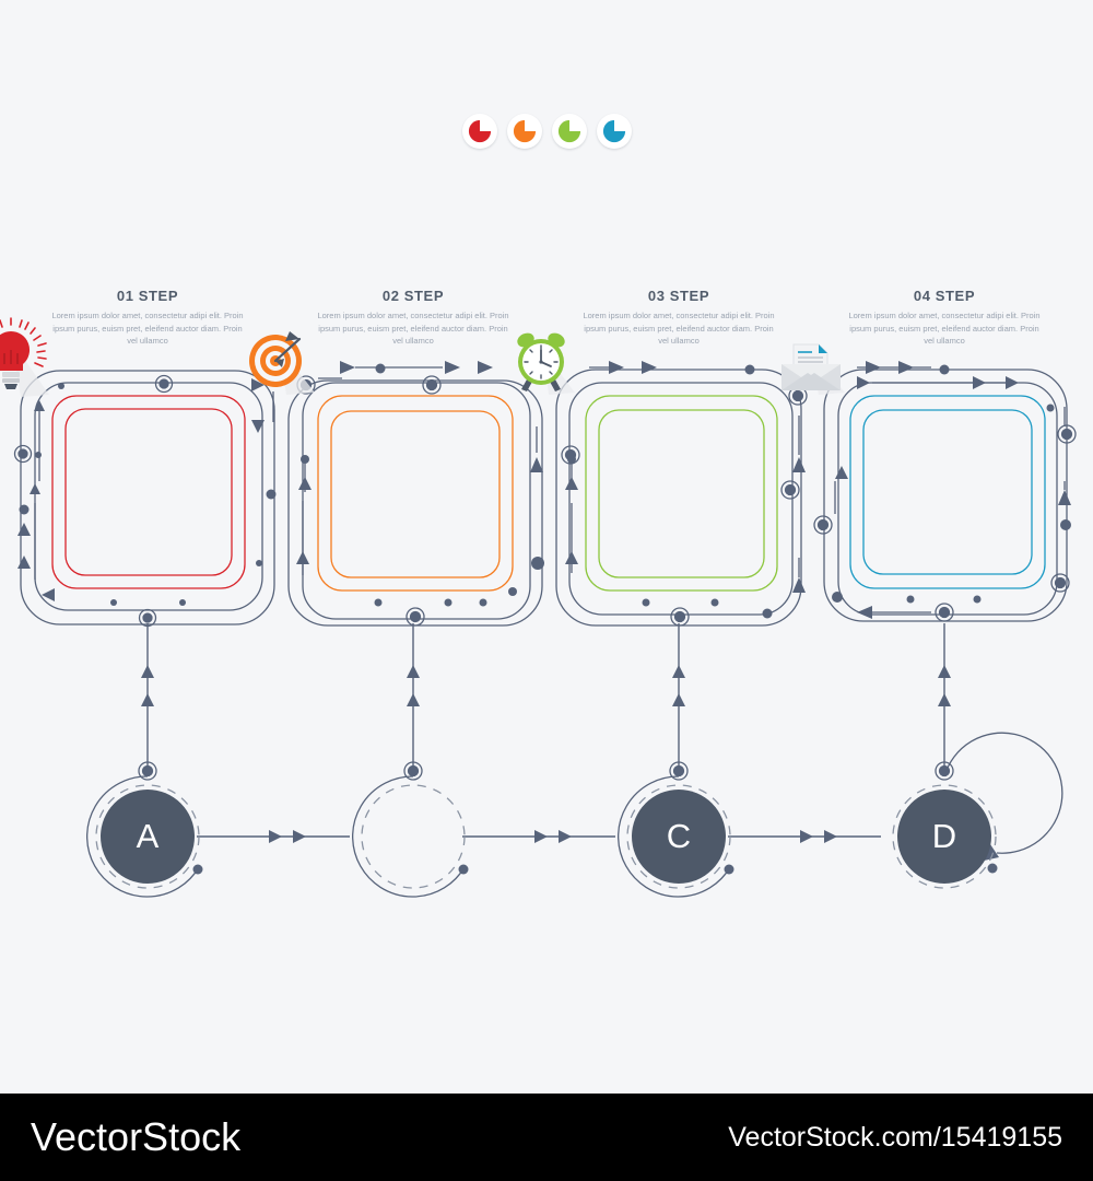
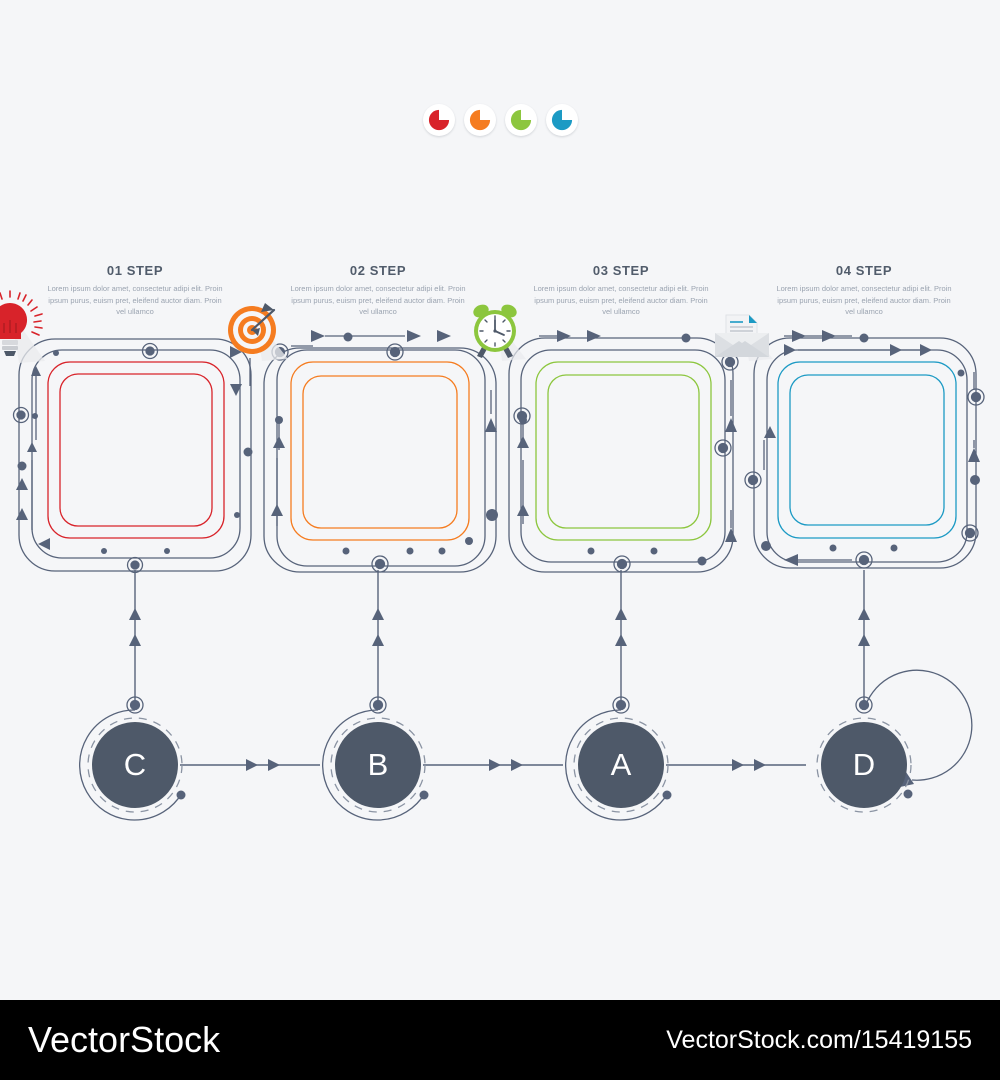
  01 STEP
  Lorem ipsum dolor amet, consectetur adipi elit. Proin ipsum purus, euism pret, eleifend auctor diam. Proin vel ullamco
  02 STEP
  Lorem ipsum dolor amet, consectetur adipi elit. Proin ipsum purus, euism pret, eleifend auctor diam. Proin vel ullamco
  03 STEP
  Lorem ipsum dolor amet, consectetur adipi elit. Proin ipsum purus, euism pret, eleifend auctor diam. Proin vel ullamco
  04 STEP
  Lorem ipsum dolor amet, consectetur adipi elit. Proin ipsum purus, euism pret, eleifend auctor diam. Proin vel ullamco
- A
+ C
+ B
- C
+ A
  D
  VectorStock
  VectorStock.com/15419155
